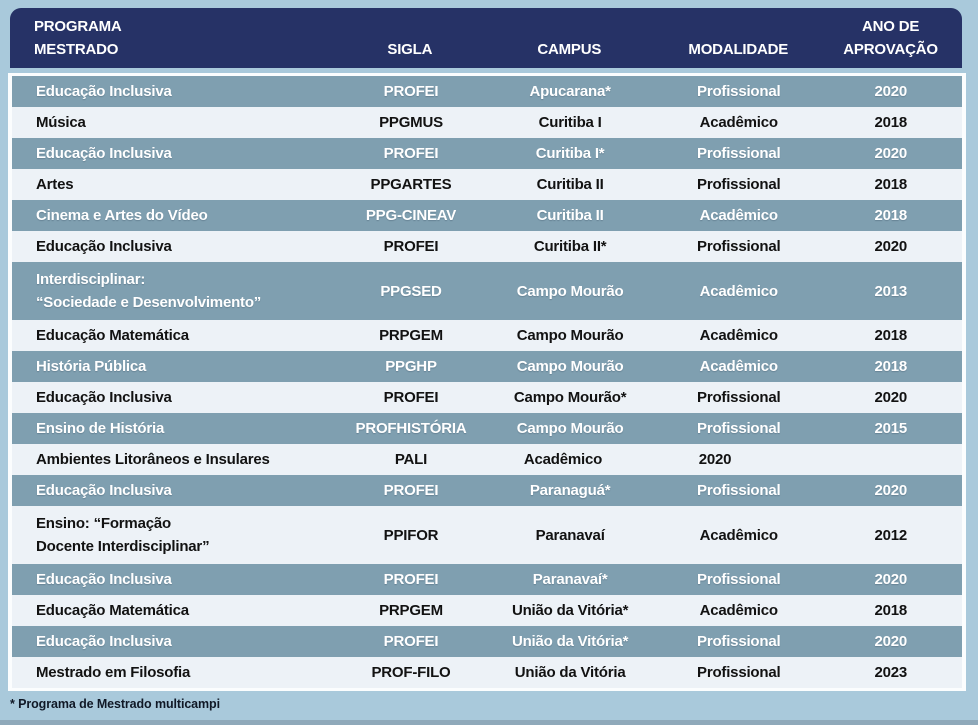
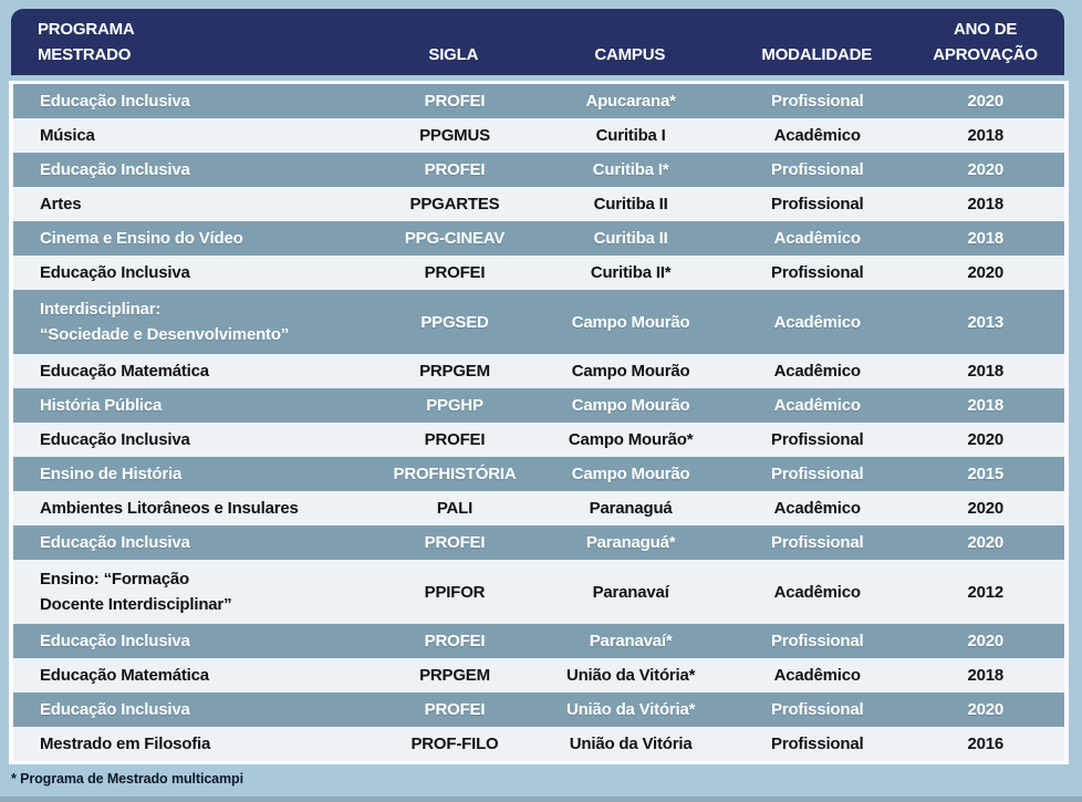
  PROGRAMA
  MESTRADO
  SIGLA
  CAMPUS
  MODALIDADE
  ANO DE
  APROVAÇÃO
  Educação Inclusiva
  PROFEI
  Apucarana*
  Profissional
  2020
  Música
  PPGMUS
  Curitiba I
  Acadêmico
  2018
  Educação Inclusiva
  PROFEI
  Curitiba I*
  Profissional
  2020
  Artes
  PPGARTES
  Curitiba II
  Profissional
  2018
- Cinema e Artes do Vídeo
+ Cinema e Ensino do Vídeo
  PPG-CINEAV
  Curitiba II
  Acadêmico
  2018
  Educação Inclusiva
  PROFEI
  Curitiba II*
  Profissional
  2020
  Interdisciplinar:
  “Sociedade e Desenvolvimento”
  PPGSED
  Campo Mourão
  Acadêmico
  2013
  Educação Matemática
  PRPGEM
  Campo Mourão
  Acadêmico
  2018
  História Pública
  PPGHP
  Campo Mourão
  Acadêmico
  2018
  Educação Inclusiva
  PROFEI
  Campo Mourão*
  Profissional
  2020
  Ensino de História
  PROFHISTÓRIA
  Campo Mourão
  Profissional
  2015
  Ambientes Litorâneos e Insulares
  PALI
+ Paranaguá
  Acadêmico
  2020
  Educação Inclusiva
  PROFEI
  Paranaguá*
  Profissional
  2020
  Ensino: “Formação
  Docente Interdisciplinar”
  PPIFOR
  Paranavaí
  Acadêmico
  2012
  Educação Inclusiva
  PROFEI
  Paranavaí*
  Profissional
  2020
  Educação Matemática
  PRPGEM
  União da Vitória*
  Acadêmico
  2018
  Educação Inclusiva
  PROFEI
  União da Vitória*
  Profissional
  2020
  Mestrado em Filosofia
  PROF-FILO
  União da Vitória
  Profissional
- 2023
+ 2016
  * Programa de Mestrado multicampi
